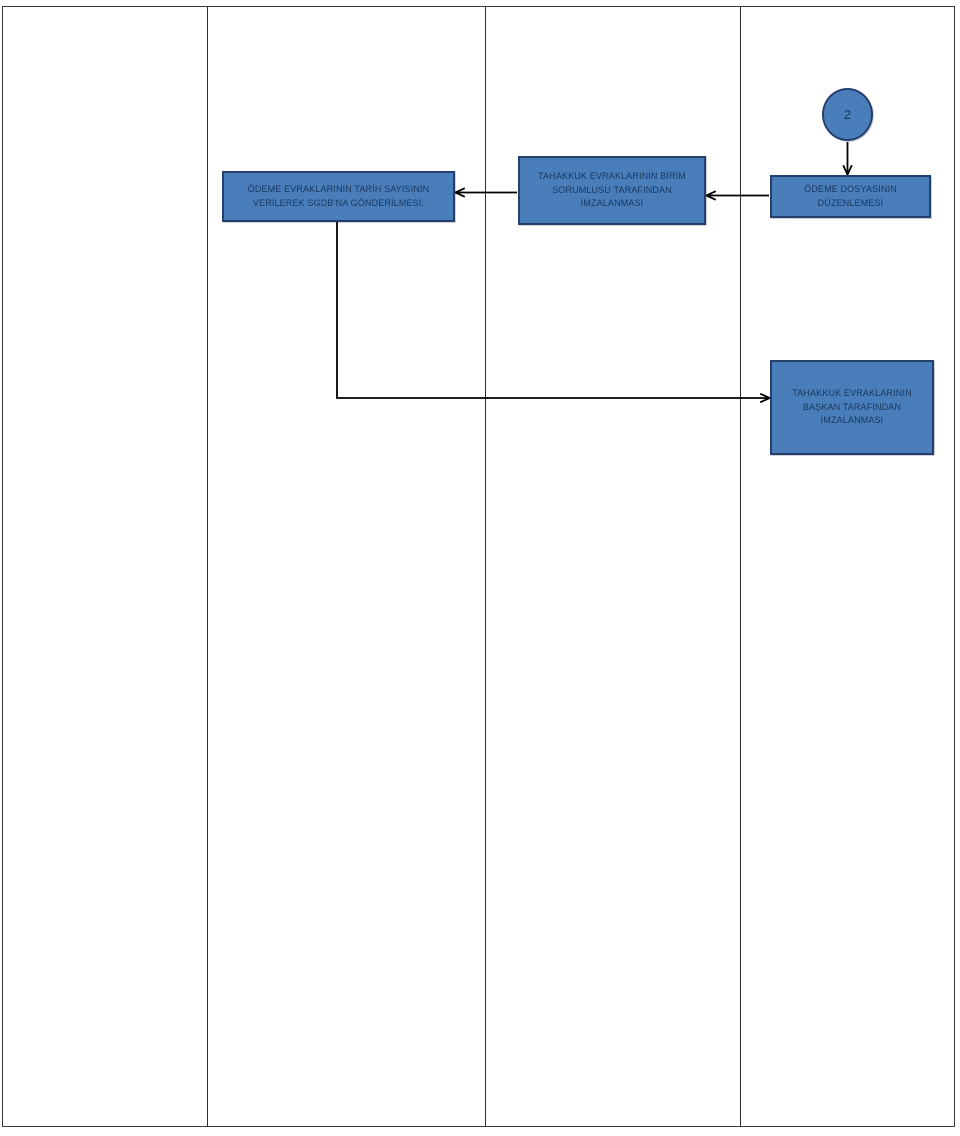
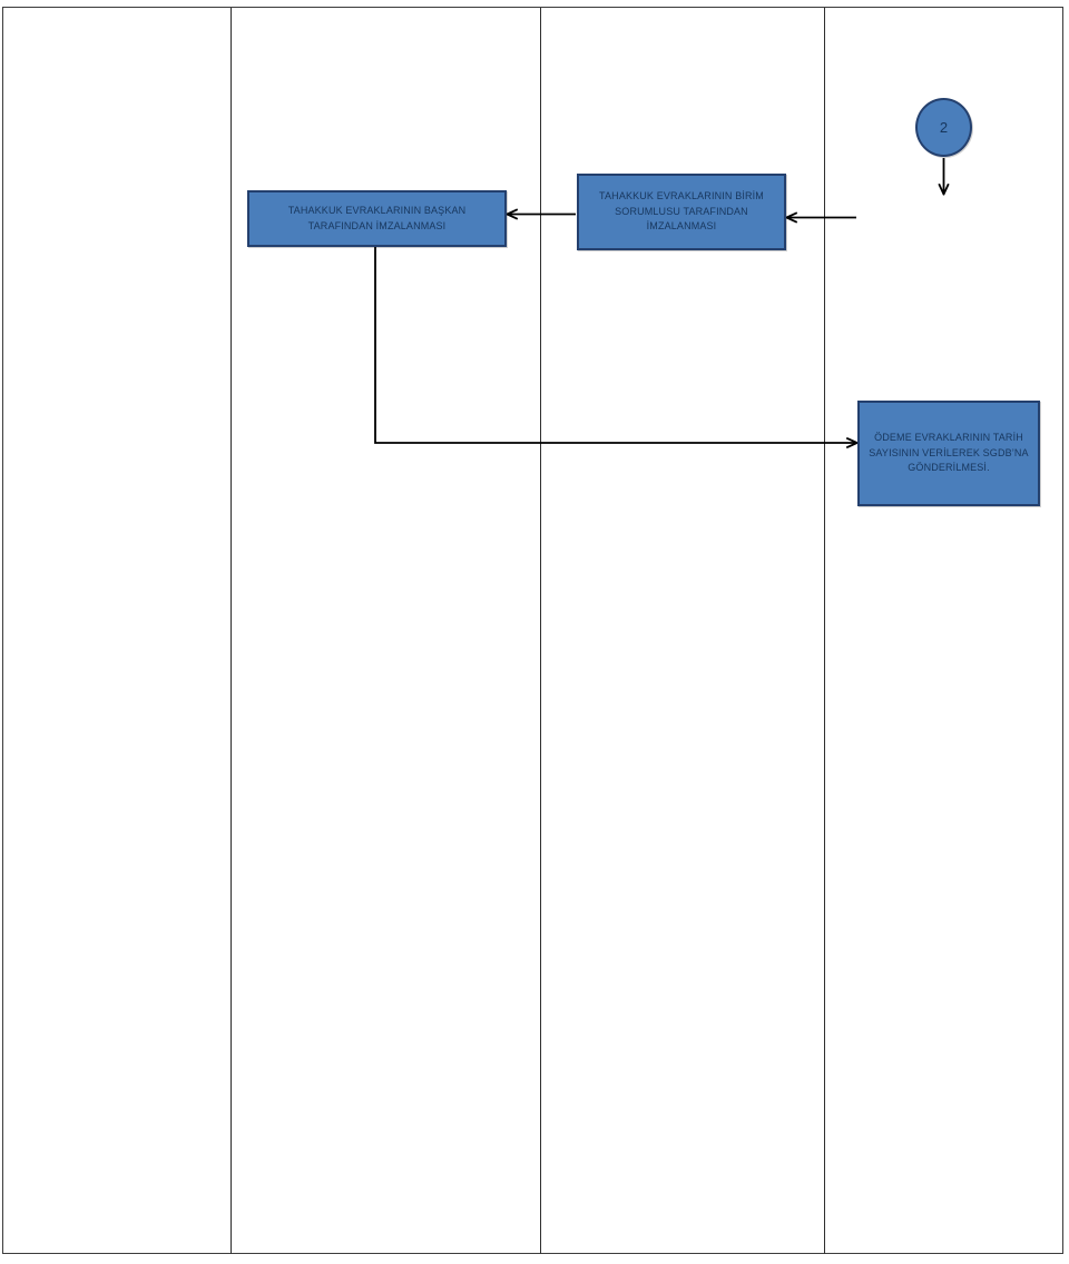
  2
- ÖDEME EVRAKLARININ TARİH SAYISININ VERİLEREK SGDB’NA GÖNDERİLMESİ.
+ TAHAKKUK EVRAKLARININ BAŞKAN TARAFINDAN İMZALANMASI
  TAHAKKUK EVRAKLARININ BİRİM SORUMLUSU TARAFINDAN İMZALANMASI
- ÖDEME DOSYASININ DÜZENLEMESİ
- TAHAKKUK EVRAKLARININ BAŞKAN TARAFINDAN İMZALANMASI
+ ÖDEME EVRAKLARININ TARİH SAYISININ VERİLEREK SGDB’NA GÖNDERİLMESİ.
